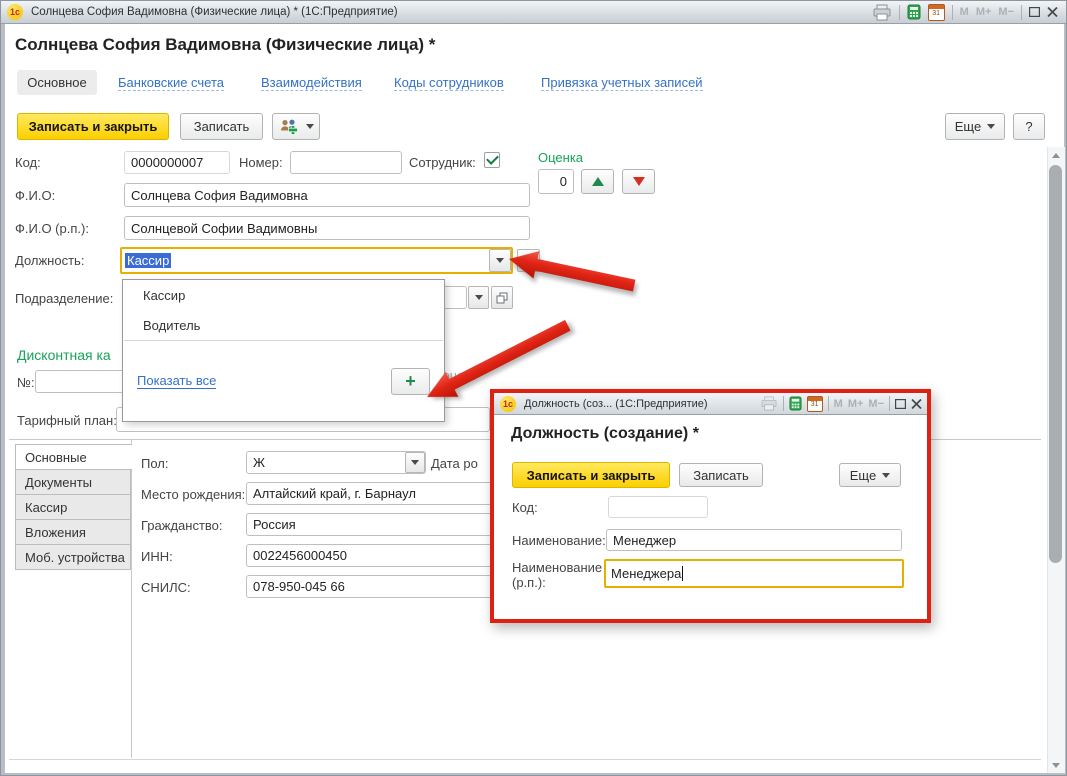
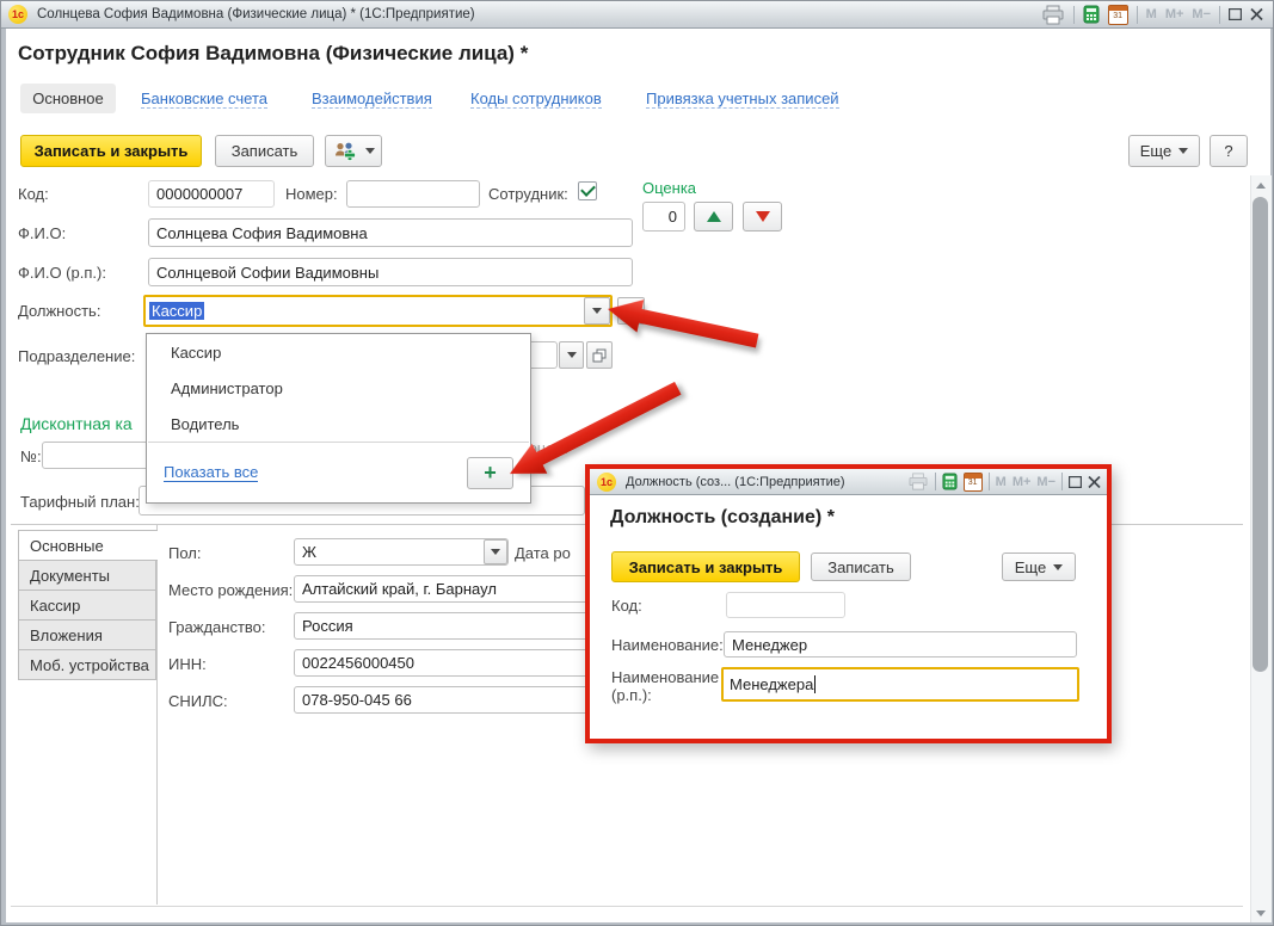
  1с
  Солнцева София Вадимовна (Физические лица) * (1С:Предприятие)
  M
  M+
  M−
- Солнцева София Вадимовна (Физические лица) *
+ Сотрудник София Вадимовна (Физические лица) *
  Основное
  Банковские счета
  Взаимодействия
  Коды сотрудников
  Привязка учетных записей
  Записать и закрыть
  Записать
  Еще
  ?
  Код:
  0000000007
  Номер:
  Сотрудник:
  Оценка
  0
  Ф.И.О:
  Солнцева София Вадимовна
  Ф.И.О (р.п.):
  Солнцевой Софии Вадимовны
  Должность:
  Кассир
  Подразделение:
  Дисконтная ка
  №:
  Тарифный план
  Кассир
+ Администратор
  Водитель
  Показать все
  +
  Основные
  Документы
  Кассир
  Вложения
  Моб. устройства
  Пол:
  Ж
  Дата ро
  Место рождения:
  Алтайский край, г. Барнаул
  Гражданство:
  Россия
  ИНН:
  0022456000450
  СНИЛС:
  078-950-045 66
  1с
  Должность (соз... (1С:Предприятие)
  M
  M+
  M−
  Должность (создание) *
  Записать и закрыть
  Записать
  Еще
  Код:
  Наименование:
  Менеджер
  Наименование
  (р.п.):
  Менеджера
